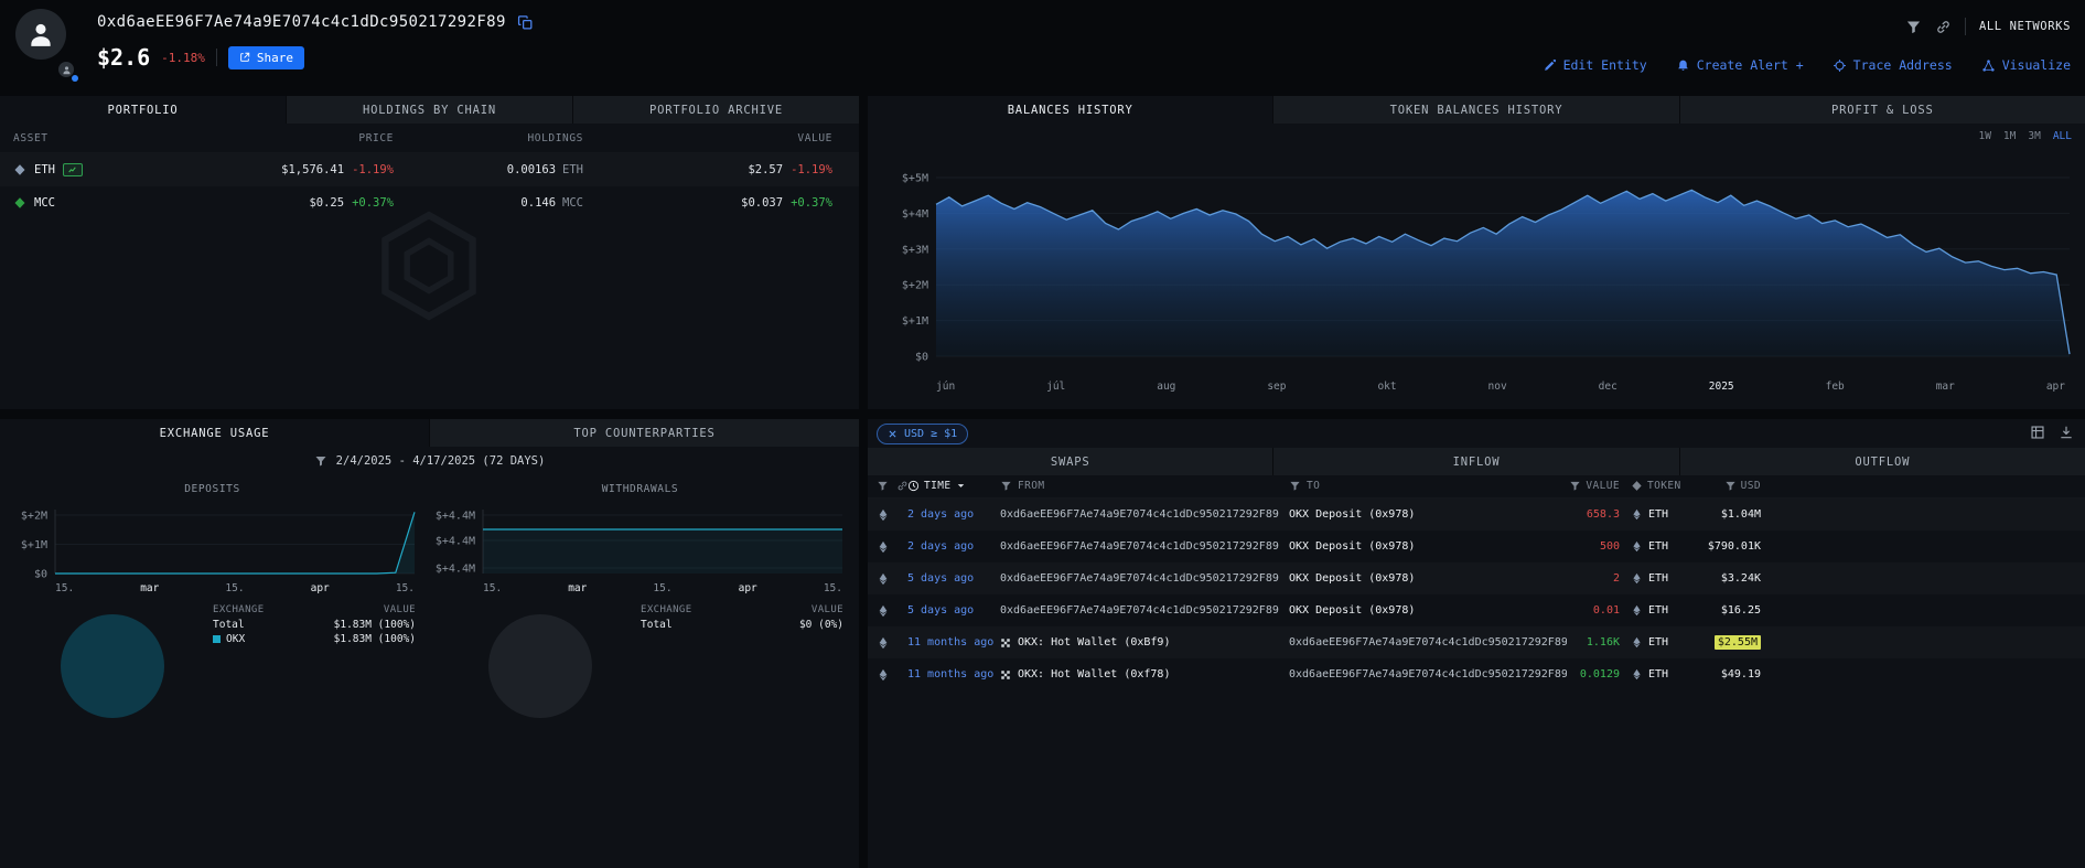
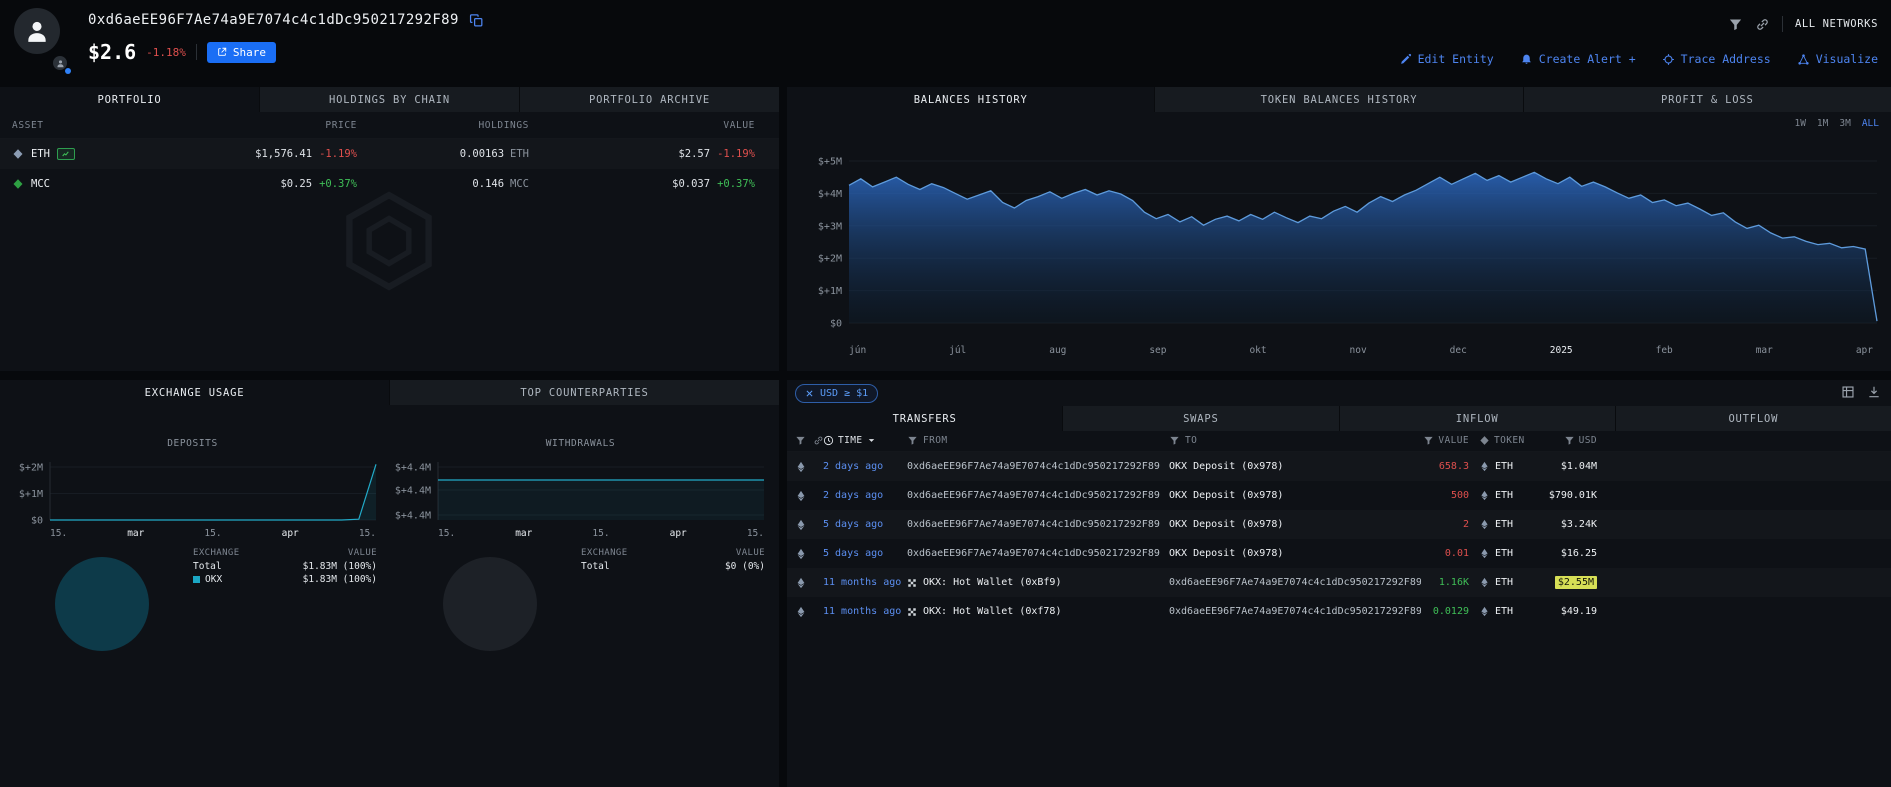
  0xd6aeEE96F7Ae74a9E7074c4c1dDc950217292F89
  $2.6
  -1.18%
  Share
  ALL NETWORKS
  Edit Entity
  Create Alert +
  Trace Address
  Visualize
  PORTFOLIO
  HOLDINGS BY CHAIN
  PORTFOLIO ARCHIVE
  ASSET
  PRICE
  HOLDINGS
  VALUE
  ETH
  $1,576.41 -1.19%
  0.00163 ETH
  $2.57 -1.19%
  MCC
  $0.25 +0.37%
  0.146 MCC
  $0.037 +0.37%
  BALANCES HISTORY
  TOKEN BALANCES HISTORY
  PROFIT & LOSS
  1W
  1M
  3M
  ALL
  $+5M
  $+4M
  $+3M
  $+2M
  $+1M
  $0
  jún
  júl
  aug
  sep
  okt
  nov
  dec
  2025
  feb
  mar
  apr
  EXCHANGE USAGE
  TOP COUNTERPARTIES
- 2/4/2025 - 4/17/2025 (72 DAYS)
  DEPOSITS
  $+2M
  $+1M
  $0
  15.
  mar
  15.
  apr
  15.
  EXCHANGE
  VALUE
  Total
  $1.83M (100%)
  OKX
  $1.83M (100%)
  WITHDRAWALS
  $+4.4M
  $+4.4M
  $+4.4M
  15.
  mar
  15.
  apr
  15.
  EXCHANGE
  VALUE
  Total
  $0 (0%)
  USD ≥ $1
+ TRANSFERS
  SWAPS
  INFLOW
  OUTFLOW
  TIME
  FROM
  TO
  VALUE
  TOKEN
  USD
  2 days ago
  0xd6aeEE96F7Ae74a9E7074c4c1dDc950217292F89
  OKX Deposit (0x978)
  658.3
  ETH
  $1.04M
  2 days ago
  0xd6aeEE96F7Ae74a9E7074c4c1dDc950217292F89
  OKX Deposit (0x978)
  500
  ETH
  $790.01K
  5 days ago
  0xd6aeEE96F7Ae74a9E7074c4c1dDc950217292F89
  OKX Deposit (0x978)
  2
  ETH
  $3.24K
  5 days ago
  0xd6aeEE96F7Ae74a9E7074c4c1dDc950217292F89
  OKX Deposit (0x978)
  0.01
  ETH
  $16.25
  11 months ago
  OKX: Hot Wallet (0xBf9)
  0xd6aeEE96F7Ae74a9E7074c4c1dDc950217292F89
  1.16K
  ETH
  $2.55M
  11 months ago
  OKX: Hot Wallet (0xf78)
  0xd6aeEE96F7Ae74a9E7074c4c1dDc950217292F89
  0.0129
  ETH
  $49.19
